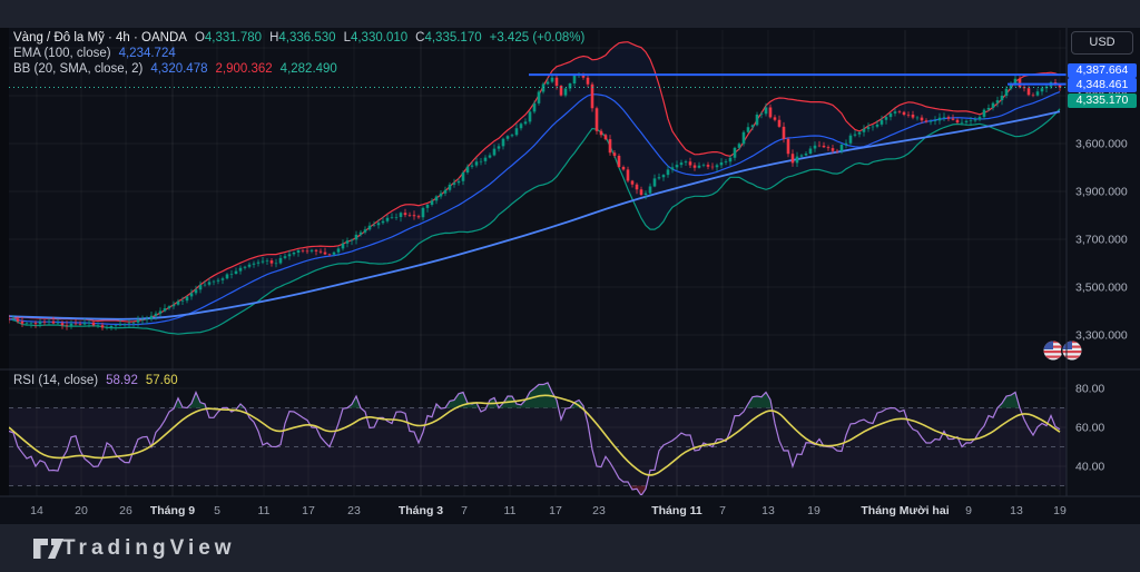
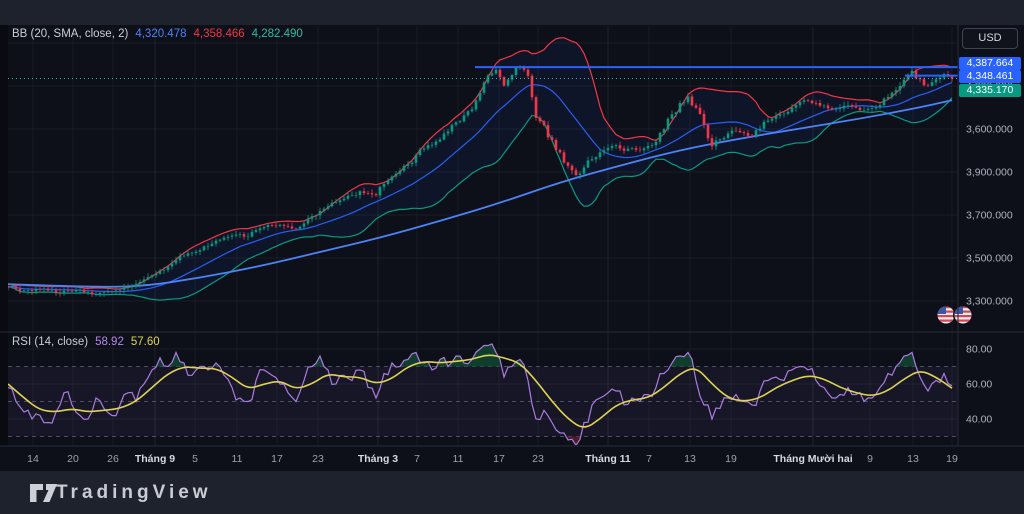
  3,600.000
  3,900.000
  3,700.000
  3,500.000
  3,300.000
  80.00
  60.00
  40.00
  14
  20
  26
  Tháng 9
  5
  11
  17
  23
  Tháng 3
  7
  11
  17
  23
  Tháng 11
  7
  13
  19
  Tháng Mười hai
  9
  13
  19
- Vàng / Đô la Mỹ · 4h · OANDA
- O4,331.780
- H4,336.530
- L4,330.010
- C4,335.170
- +3.425 (+0.08%)
- EMA (100, close)
- 4,234.724
  BB (20, SMA, close, 2)
  4,320.478
- 2,900.362
+ 4,358.466
  4,282.490
  RSI (14, close)
  58.92
  57.60
  USD
  4,387.664
  4,348.461
  4,335.170
  TradingView
